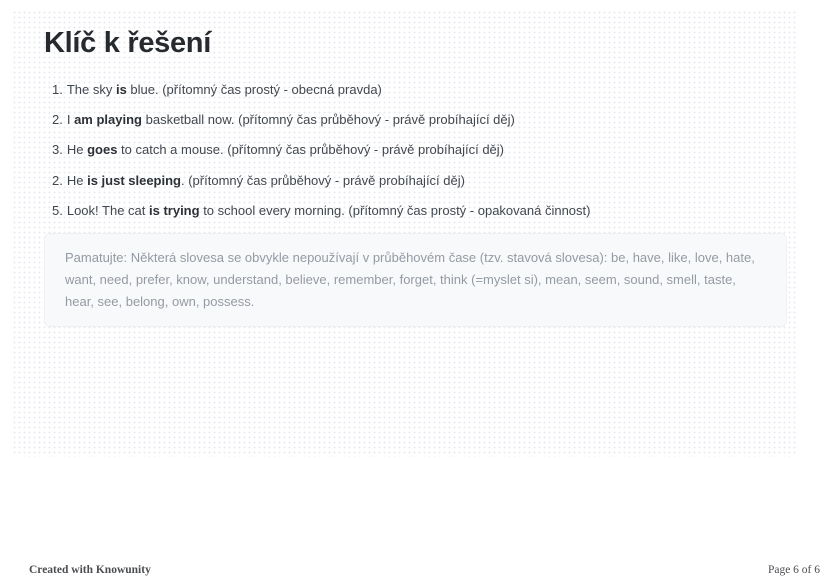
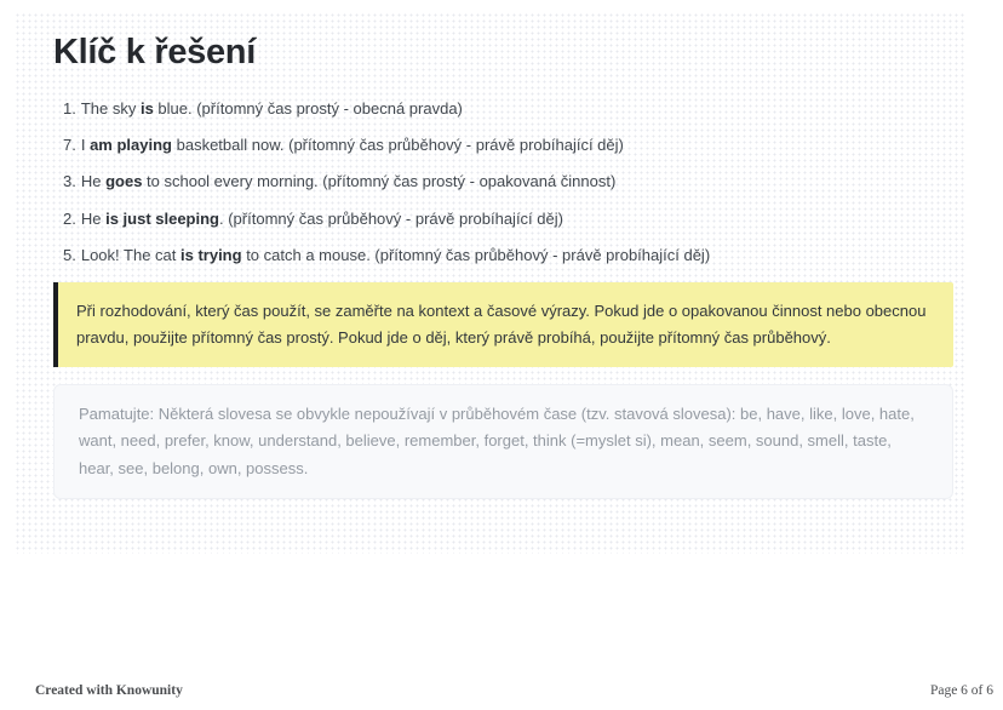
  Klíč k řešení
  1. The sky is blue. (přítomný čas prostý - obecná pravda)
- 2. I am playing basketball now. (přítomný čas průběhový - právě probíhající děj)
+ 7. I am playing basketball now. (přítomný čas průběhový - právě probíhající děj)
- 3. He goes to catch a mouse. (přítomný čas průběhový - právě probíhající děj)
+ 3. He goes to school every morning. (přítomný čas prostý - opakovaná činnost)
  2. He is just sleeping. (přítomný čas průběhový - právě probíhající děj)
- 5. Look! The cat is trying to school every morning. (přítomný čas prostý - opakovaná činnost)
+ 5. Look! The cat is trying to catch a mouse. (přítomný čas průběhový - právě probíhající děj)
+ Při rozhodování, který čas použít, se zaměřte na kontext a časové výrazy. Pokud jde o opakovanou činnost nebo obecnou pravdu, použijte přítomný čas prostý. Pokud jde o děj, který právě probíhá, použijte přítomný čas průběhový.
  Pamatujte: Některá slovesa se obvykle nepoužívají v průběhovém čase (tzv. stavová slovesa): be, have, like, love, hate, want, need, prefer, know, understand, believe, remember, forget, think (=myslet si), mean, seem, sound, smell, taste, hear, see, belong, own, possess.
  Created with Knowunity
  Page 6 of 6
